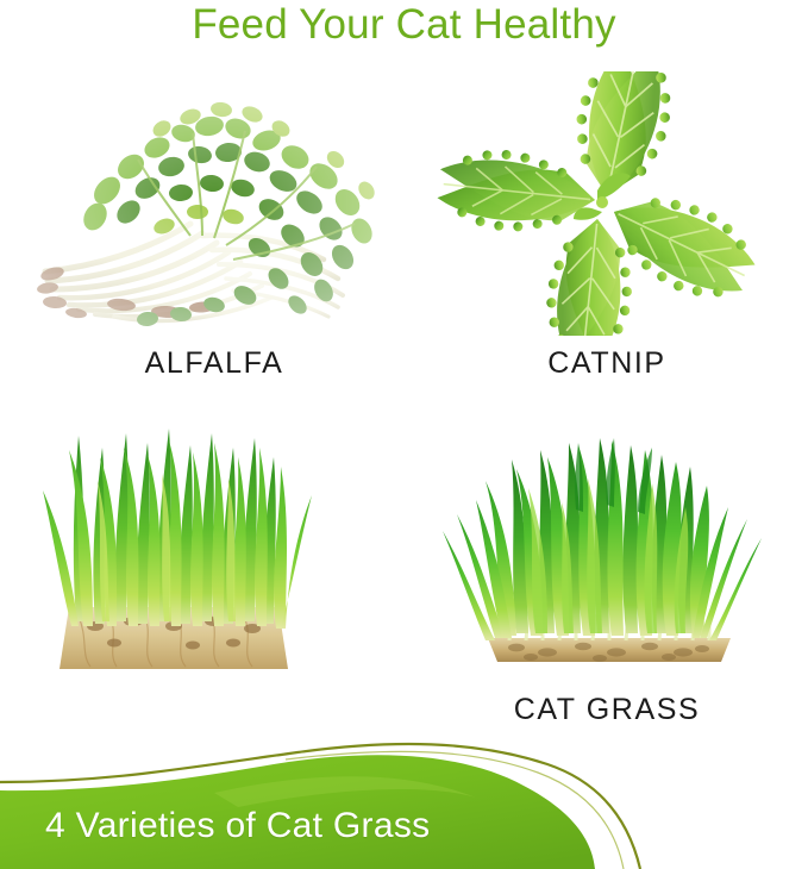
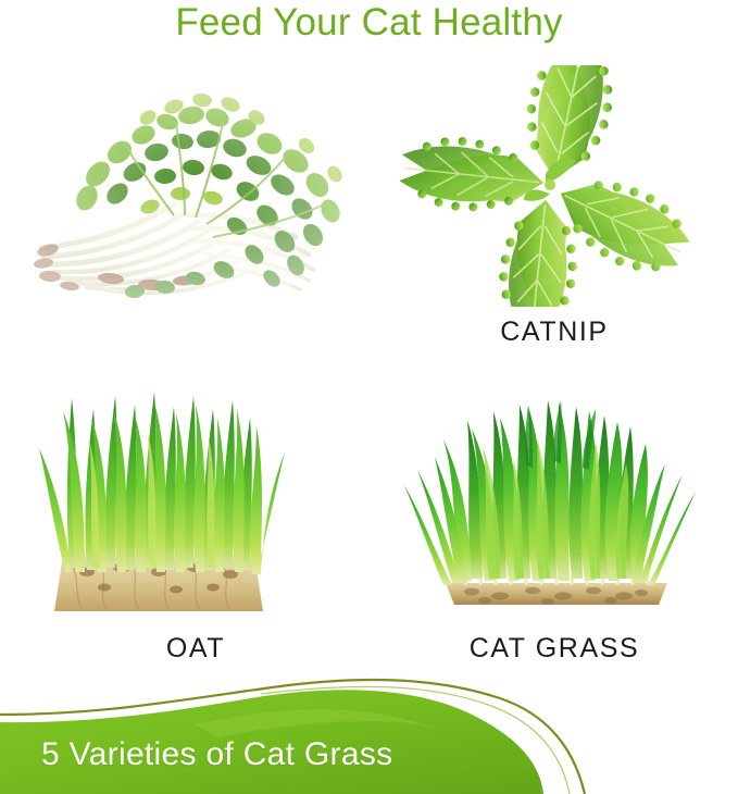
  Feed Your Cat Healthy
- ALFALFA
  CATNIP
+ OAT
  CAT GRASS
- 4 Varieties of Cat Grass
+ 5 Varieties of Cat Grass
